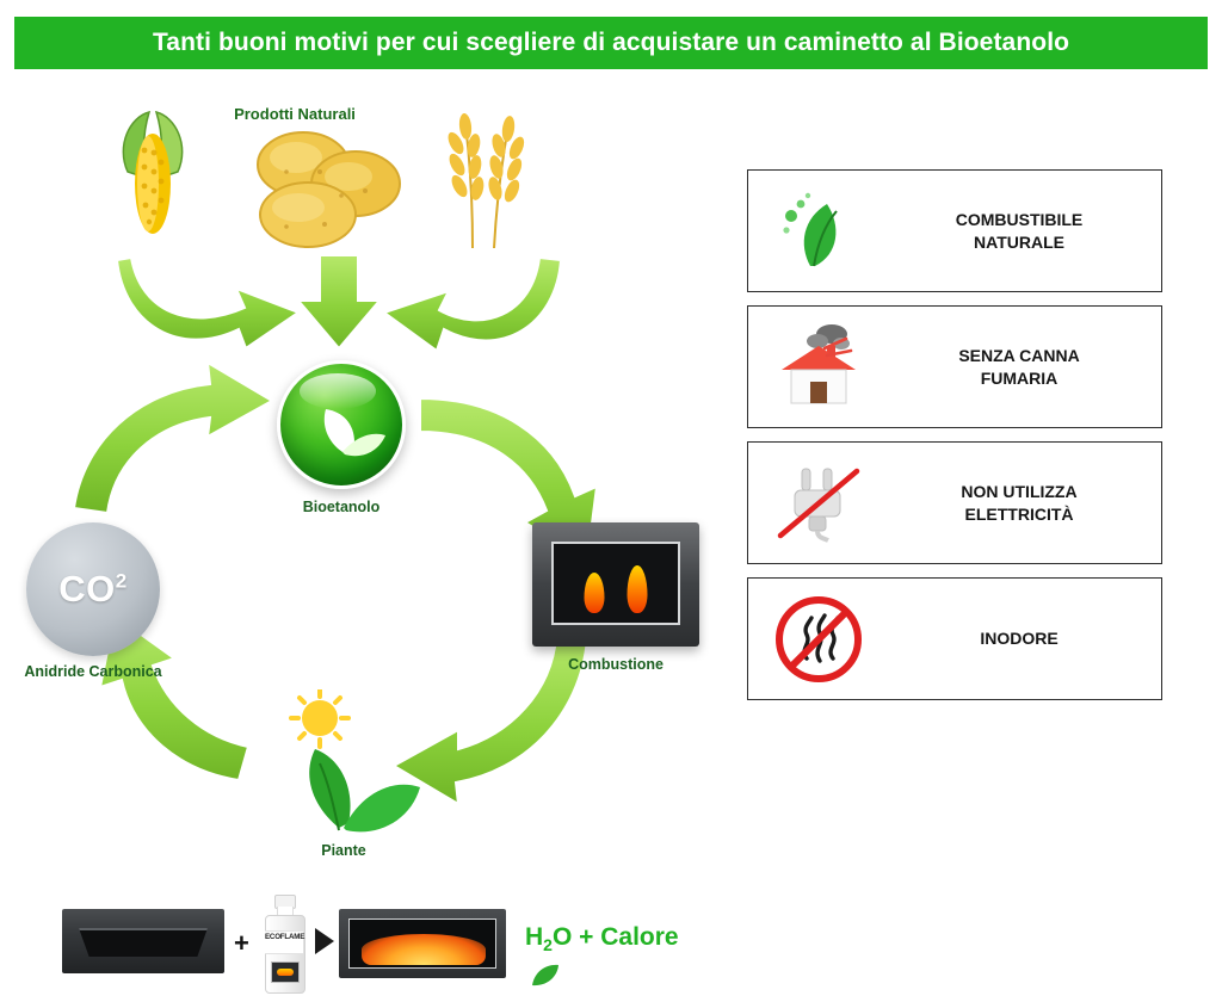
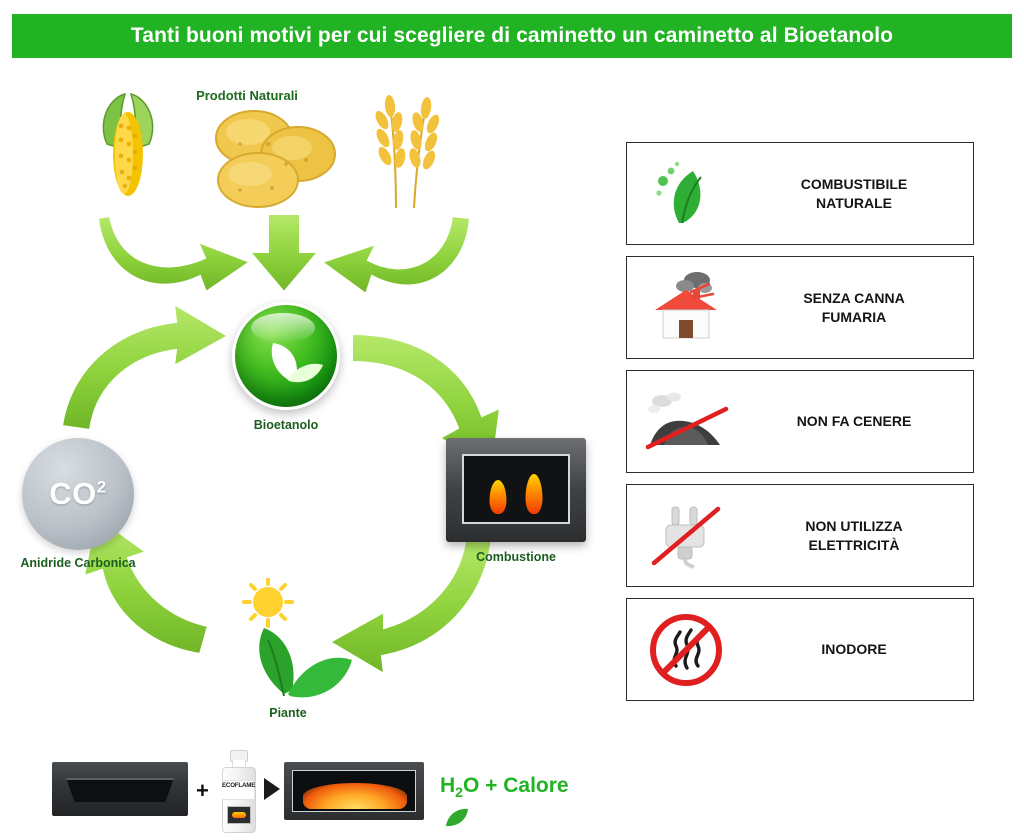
- Tanti buoni motivi per cui scegliere di acquistare un caminetto al Bioetanolo
+ Tanti buoni motivi per cui scegliere di caminetto un caminetto al Bioetanolo
  Prodotti Naturali
  Bioetanolo
  CO2
  Anidride Carbonica
  Combustione
  Piante
  +
  H2O + Calore
  COMBUSTIBILE
  NATURALE
  SENZA CANNA
  FUMARIA
+ NON FA CENERE
  NON UTILIZZA
  ELETTRICITÀ
  INODORE
